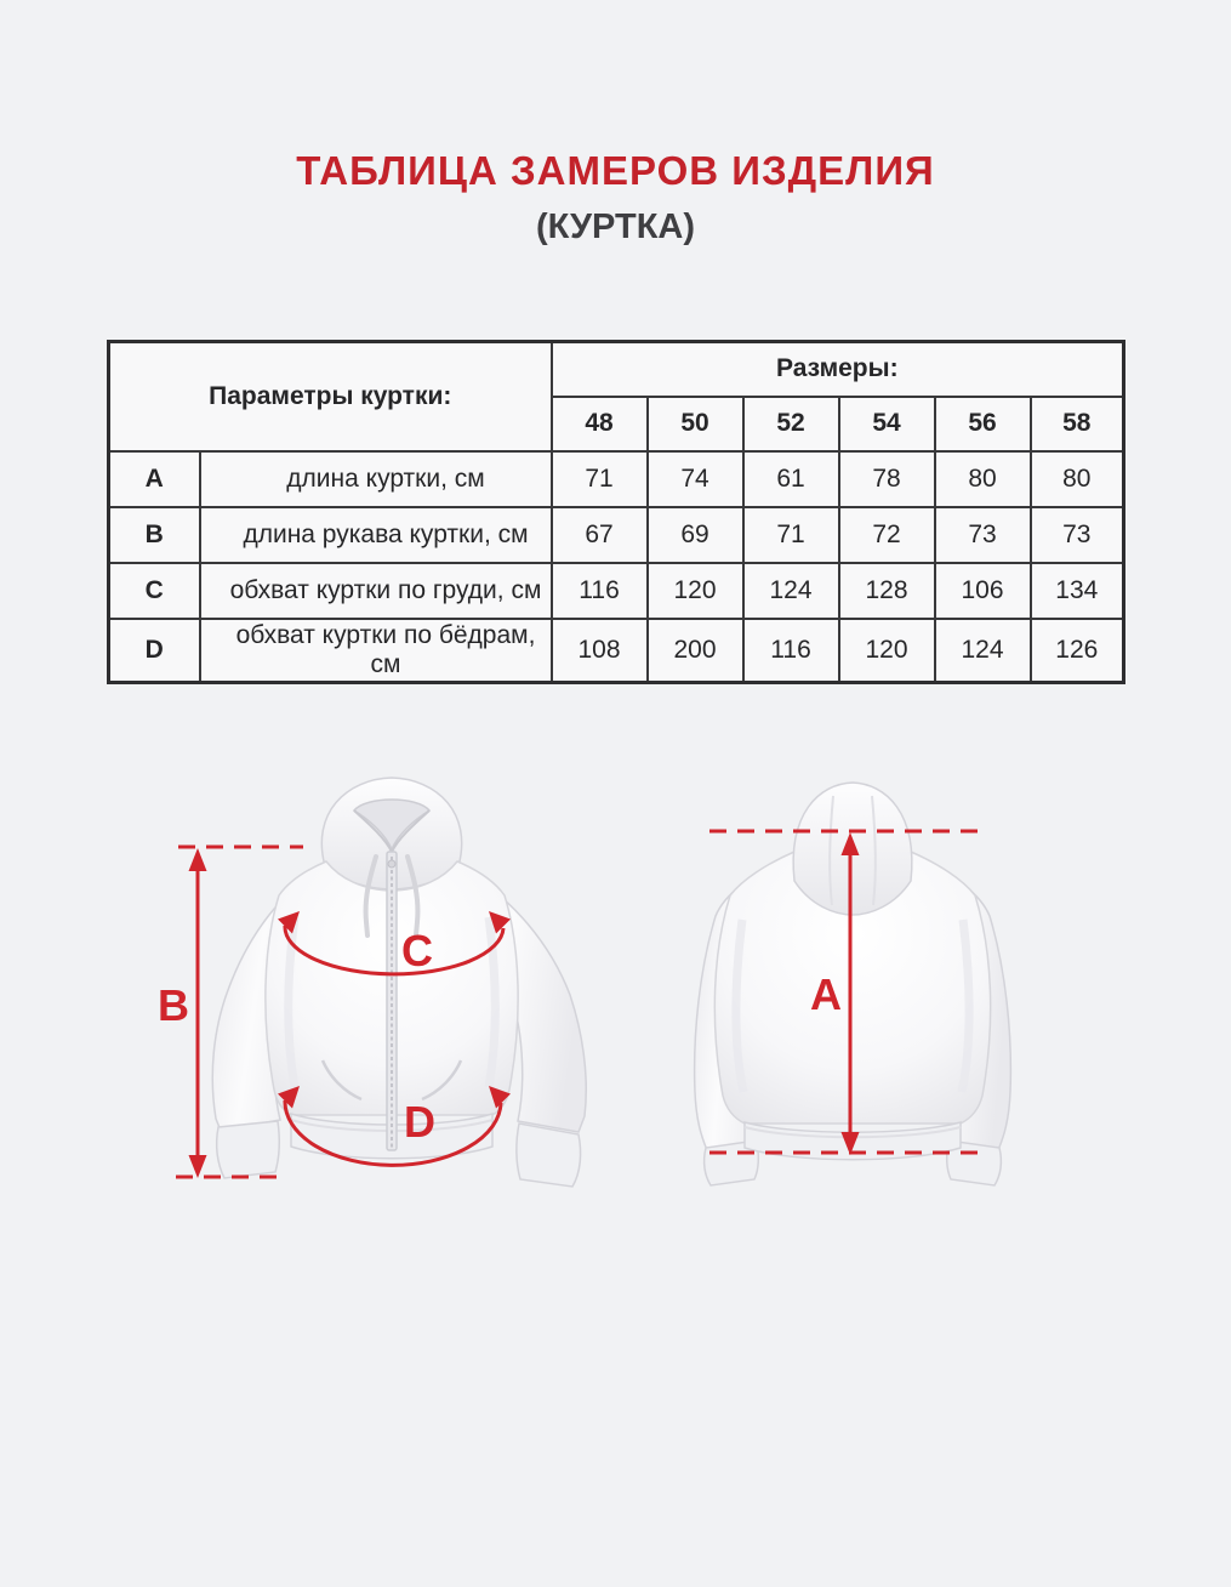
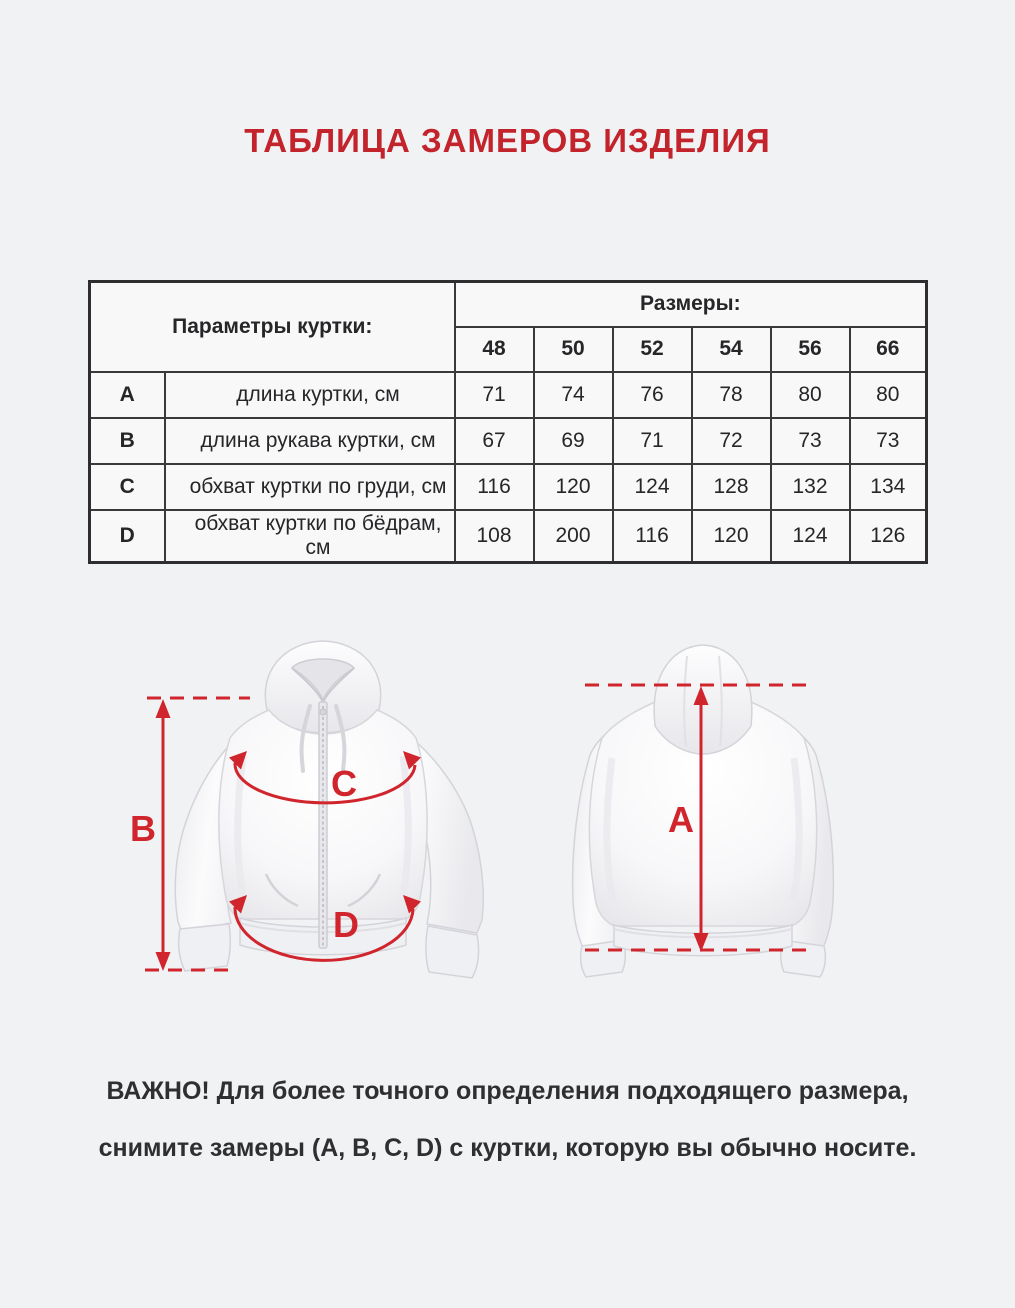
  ТАБЛИЦА ЗАМЕРОВ ИЗДЕЛИЯ
- (КУРТКА)
  Параметры куртки:	Размеры:
- 48	50	52	54	56	58
+ 48	50	52	54	56	66
- A	длина куртки, см	71	74	61	78	80	80
+ A	длина куртки, см	71	74	76	78	80	80
  B	длина рукава куртки, см	67	69	71	72	73	73
- C	обхват куртки по груди, см	116	120	124	128	106	134
+ C	обхват куртки по груди, см	116	120	124	128	132	134
  D	обхват куртки по бёдрам, см	108	200	116	120	124	126
  B
  C
  D
  A
+ ВАЖНО! Для более точного определения подходящего размера,
+ снимите замеры (A, B, C, D) с куртки, которую вы обычно носите.
